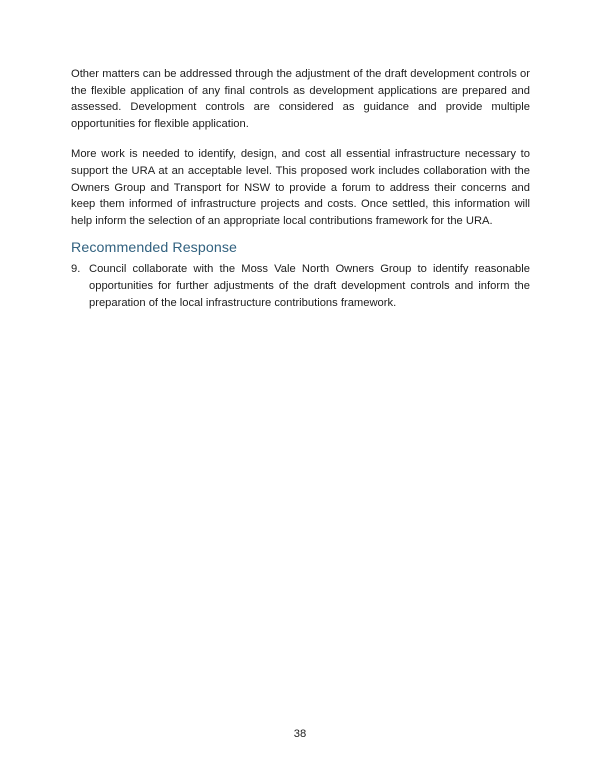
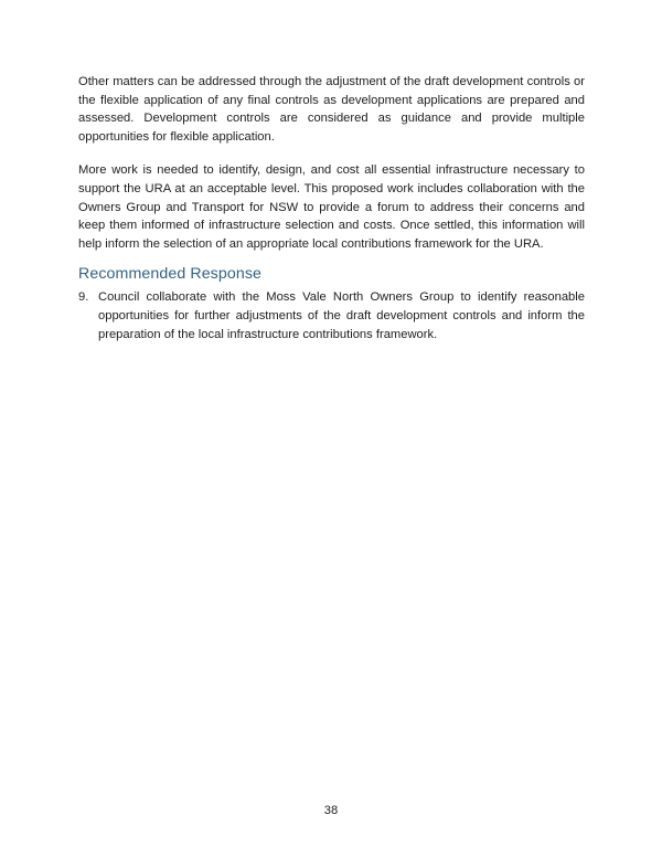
  Other matters can be addressed through the adjustment of the draft development controls or the flexible application of any final controls as development applications are prepared and assessed. Development controls are considered as guidance and provide multiple opportunities for flexible application.
- More work is needed to identify, design, and cost all essential infrastructure necessary to support the URA at an acceptable level. This proposed work includes collaboration with the Owners Group and Transport for NSW to provide a forum to address their concerns and keep them informed of infrastructure projects and costs. Once settled, this information will help inform the selection of an appropriate local contributions framework for the URA.
+ More work is needed to identify, design, and cost all essential infrastructure necessary to support the URA at an acceptable level. This proposed work includes collaboration with the Owners Group and Transport for NSW to provide a forum to address their concerns and keep them informed of infrastructure selection and costs. Once settled, this information will help inform the selection of an appropriate local contributions framework for the URA.
  Recommended Response
  9.
  Council collaborate with the Moss Vale North Owners Group to identify reasonable opportunities for further adjustments of the draft development controls and inform the preparation of the local infrastructure contributions framework.
  38
